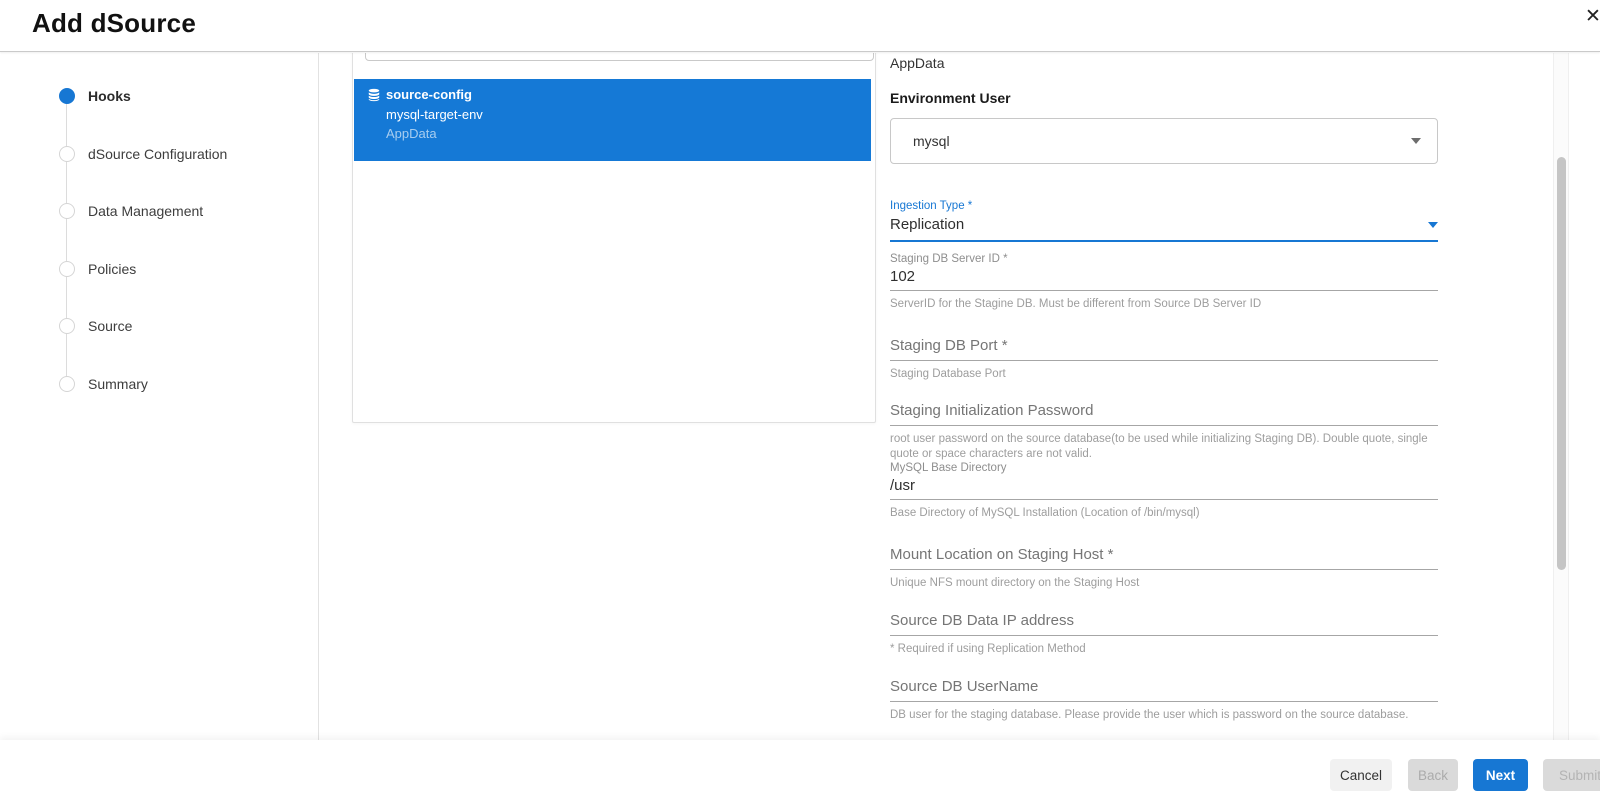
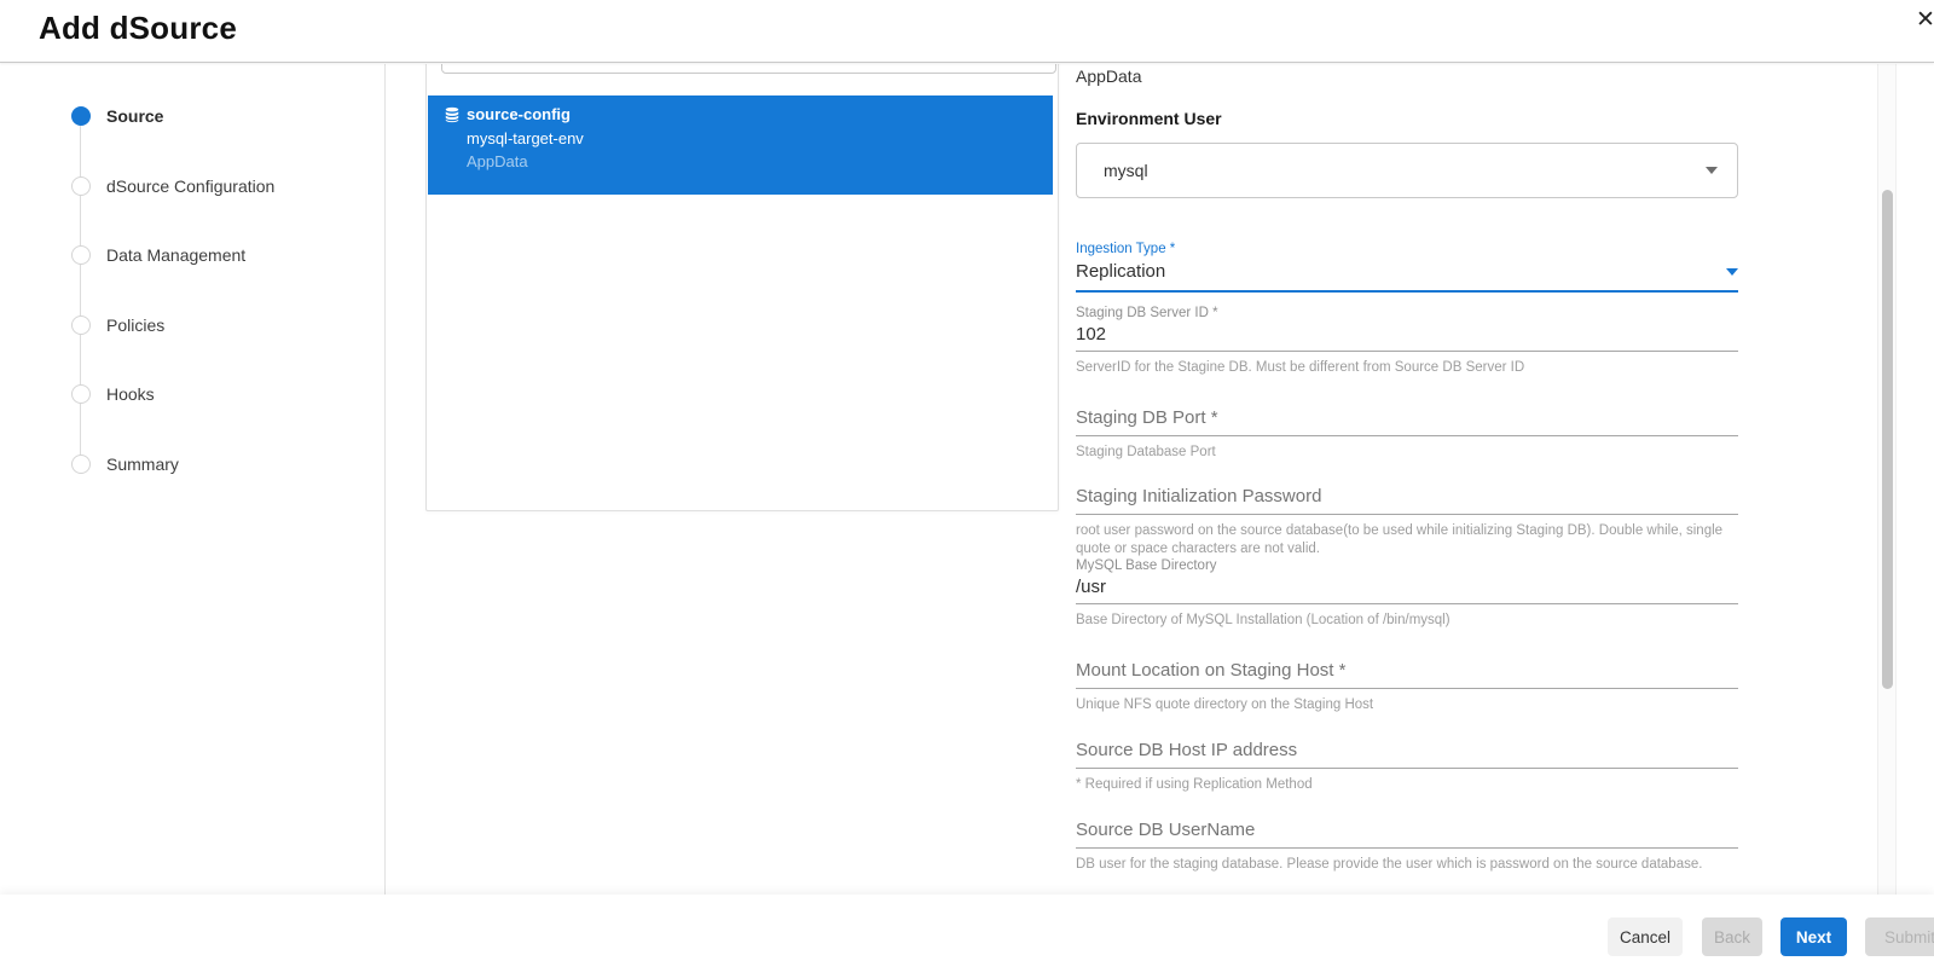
  Add dSource
  ✕
- Hooks
+ Source
  dSource Configuration
  Data Management
  Policies
- Source
+ Hooks
  Summary
  source-config
  mysql-target-env
  AppData
  AppData
  Environment User
  mysql
  Ingestion Type *
  Replication
  Staging DB Server ID *
  102
  ServerID for the Stagine DB. Must be different from Source DB Server ID
  Staging DB Port *
  Staging Database Port
  Staging Initialization Password
- root user password on the source database(to be used while initializing Staging DB). Double quote, single quote or space characters are not valid.
+ root user password on the source database(to be used while initializing Staging DB). Double while, single quote or space characters are not valid.
  MySQL Base Directory
  /usr
  Base Directory of MySQL Installation (Location of /bin/mysql)
  Mount Location on Staging Host *
- Unique NFS mount directory on the Staging Host
+ Unique NFS quote directory on the Staging Host
- Source DB Data IP address
+ Source DB Host IP address
  * Required if using Replication Method
  Source DB UserName
  DB user for the staging database. Please provide the user which is password on the source database.
  Cancel
  Back
  Next
  Submit
